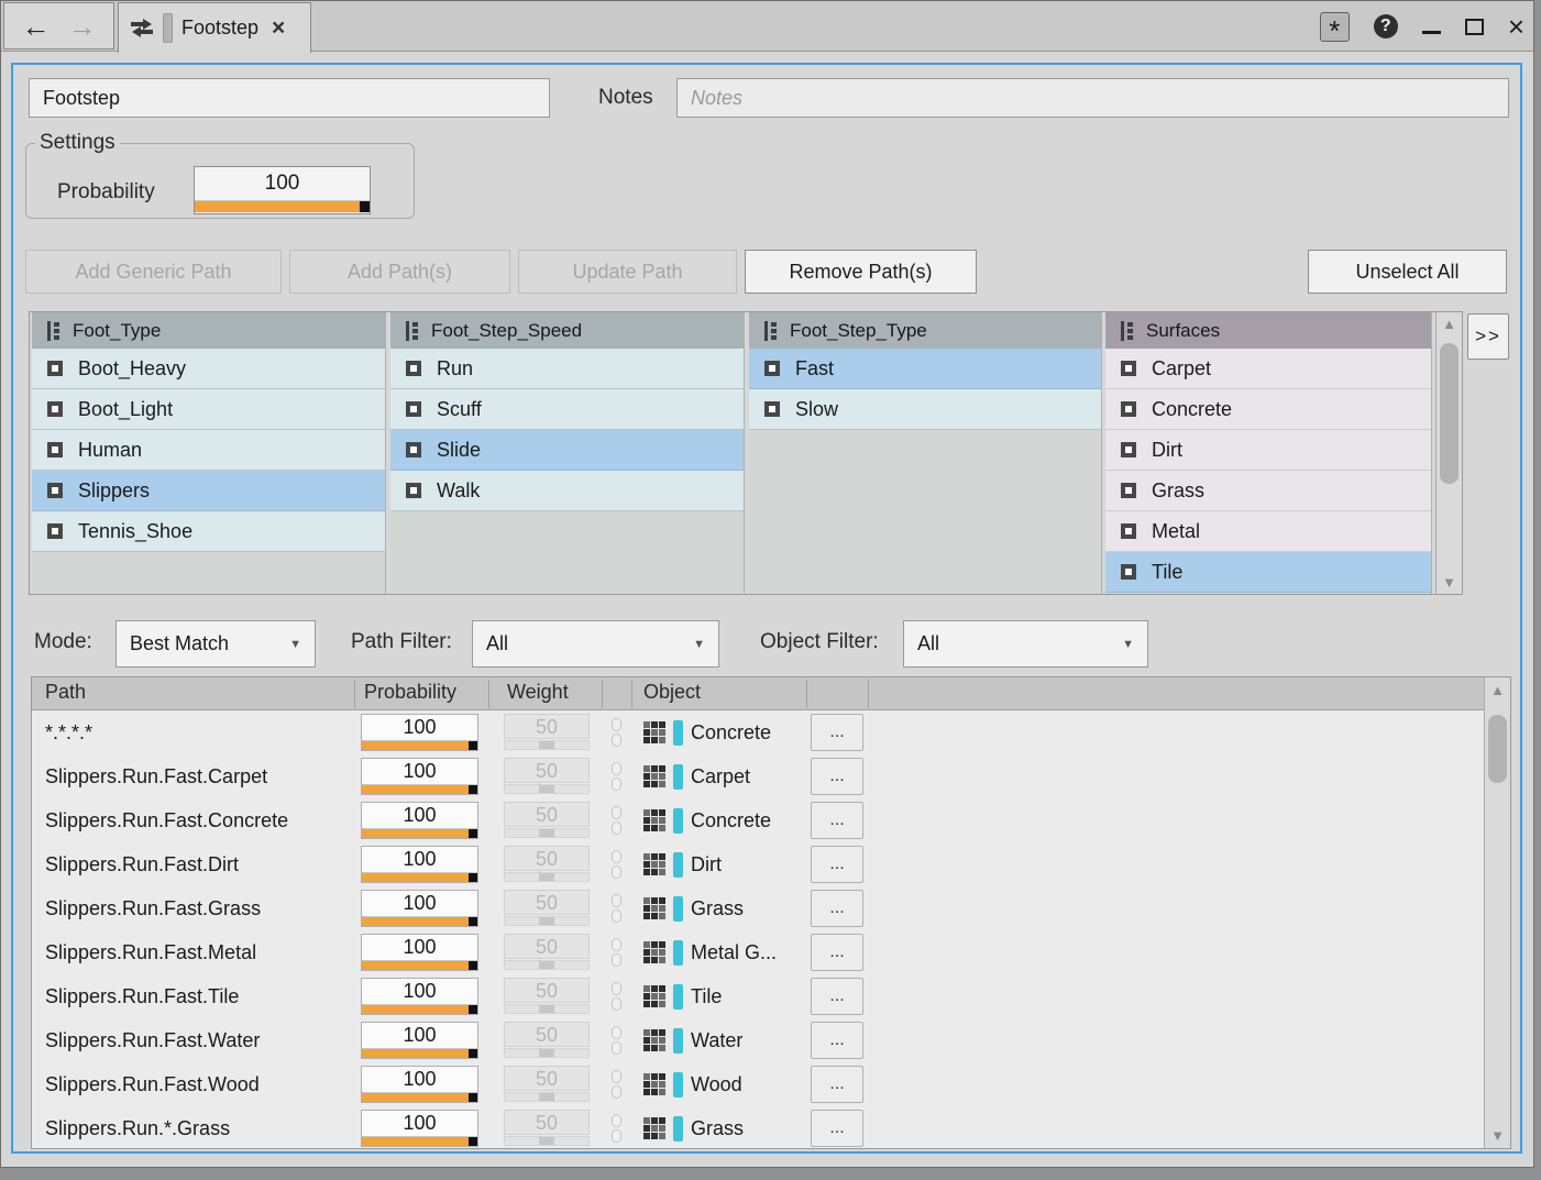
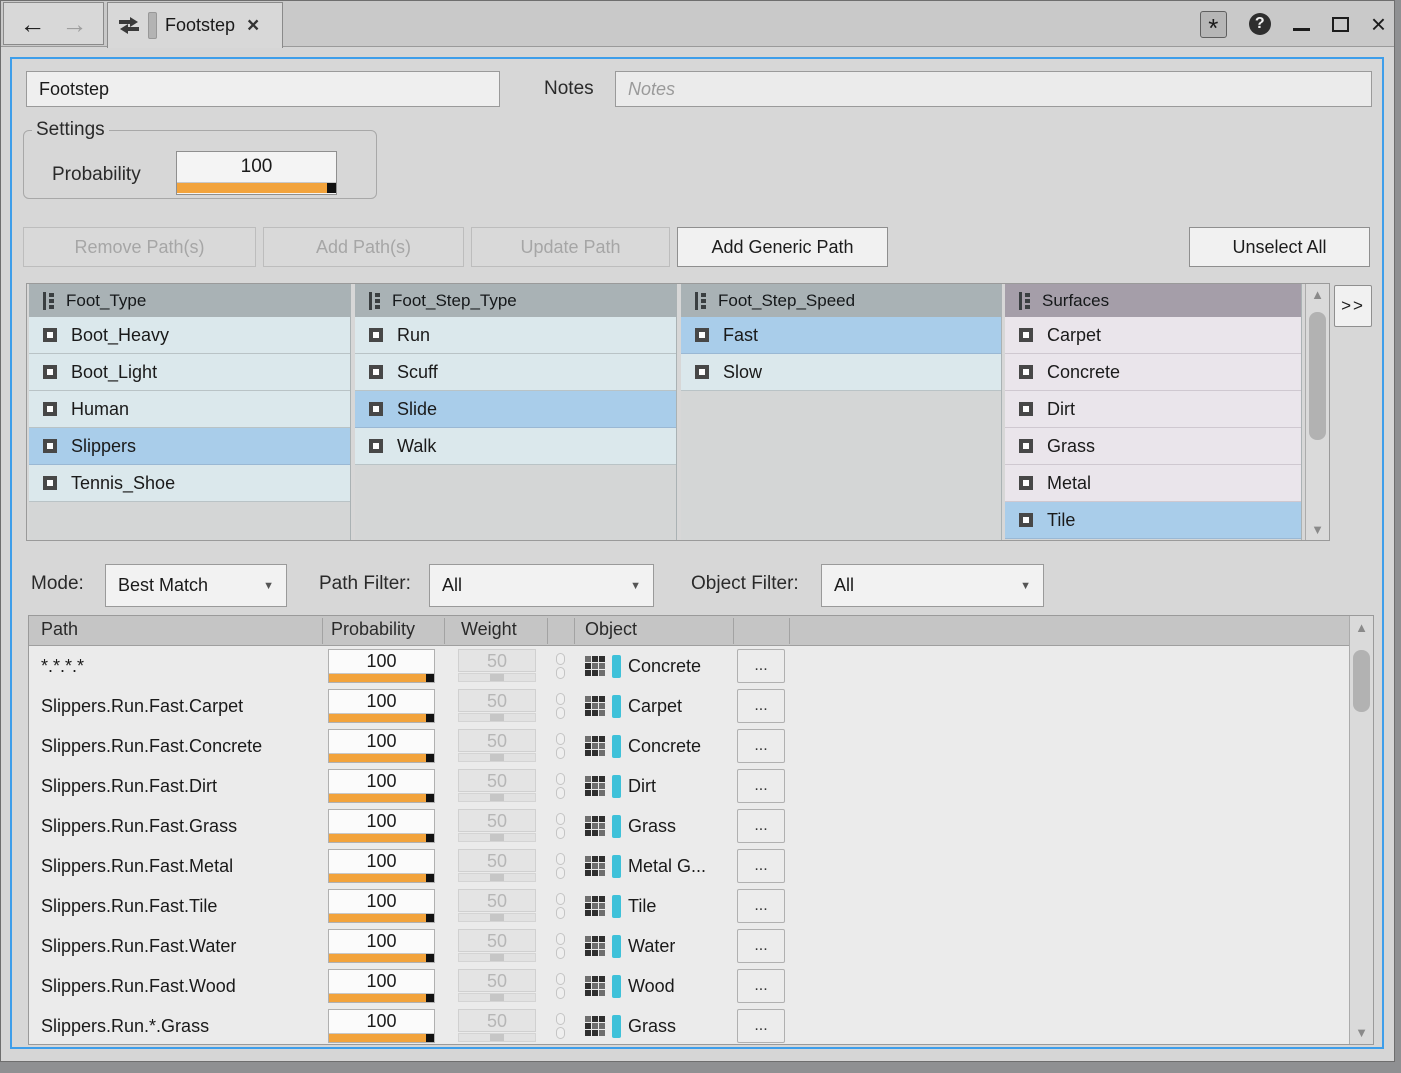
  ←
  →
  Footstep
  ×
  *
  ?
  ×
  Footstep
  Notes
  Notes
  Settings
  Probability
  100
- Add Generic Path
+ Remove Path(s)
  Add Path(s)
  Update Path
- Remove Path(s)
+ Add Generic Path
  Unselect All
  Foot_Type
  Boot_Heavy
  Boot_Light
  Human
  Slippers
  Tennis_Shoe
- Foot_Step_Speed
+ Foot_Step_Type
  Run
  Scuff
  Slide
  Walk
- Foot_Step_Type
+ Foot_Step_Speed
  Fast
  Slow
  Surfaces
  Carpet
  Concrete
  Dirt
  Grass
  Metal
  Tile
  ▲
  ▼
  >>
  Mode:
  Best Match
  ▼
  Path Filter:
  All
  ▼
  Object Filter:
  All
  ▼
  Path
  Probability
  Weight
  Object
  *.*.*.*
  100
  50
  Concrete
  ...
  Slippers.Run.Fast.Carpet
  100
  50
  Carpet
  ...
  Slippers.Run.Fast.Concrete
  100
  50
  Concrete
  ...
  Slippers.Run.Fast.Dirt
  100
  50
  Dirt
  ...
  Slippers.Run.Fast.Grass
  100
  50
  Grass
  ...
  Slippers.Run.Fast.Metal
  100
  50
  Metal G...
  ...
  Slippers.Run.Fast.Tile
  100
  50
  Tile
  ...
  Slippers.Run.Fast.Water
  100
  50
  Water
  ...
  Slippers.Run.Fast.Wood
  100
  50
  Wood
  ...
  Slippers.Run.*.Grass
  100
  50
  Grass
  ...
  ▲
  ▼
